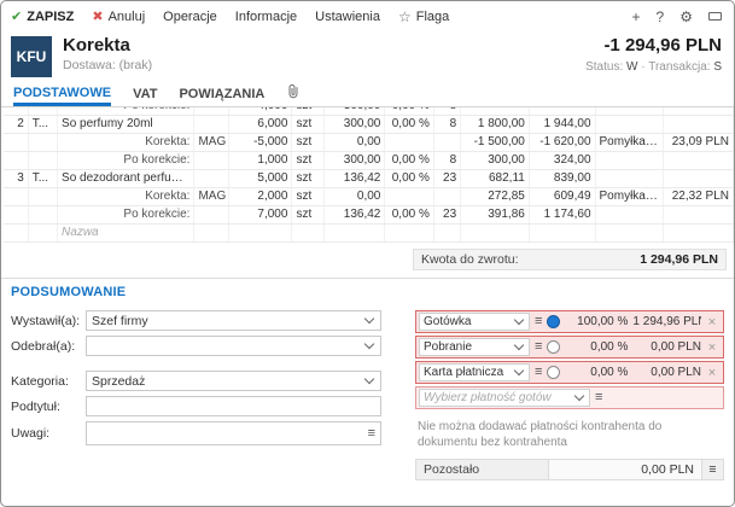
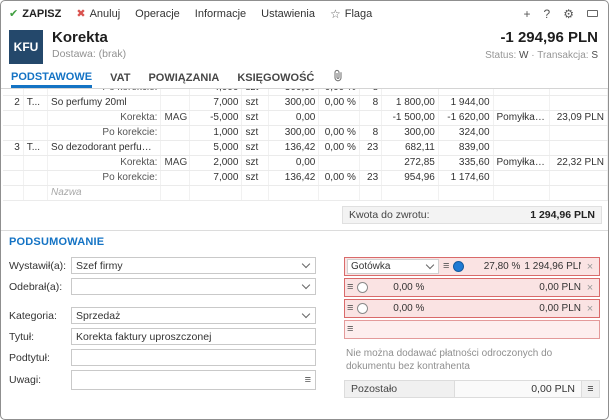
  ✔
  ZAPISZ
  ✖
  Anuluj
  Operacje
  Informacje
  Ustawienia
  ☆
  Flaga
  +
  ?
  ⚙
  KFU
  Korekta
  Dostawa: (brak)
  -1 294,96 PLN
  Status: W · Transakcja: S
  PODSTAWOWE
  VAT
  POWIĄZANIA
+ KSIĘGOWOŚĆ
- 2	T...	So perfumy 20ml		6,000	szt	300,00	0,00 %	8	1 800,00	1 944,00
+ 2	T...	So perfumy 20ml		7,000	szt	300,00	0,00 %	8	1 800,00	1 944,00
  		Korekta:	MAG	-5,000	szt	0,00			-1 500,00	-1 620,00	Pomyłka w i	23,09 PLN
  		Po korekcie:		1,000	szt	300,00	0,00 %	8	300,00	324,00
  3	T...	So dezodorant perfumow		5,000	szt	136,42	0,00 %	23	682,11	839,00
- 		Korekta:	MAG	2,000	szt	0,00			272,85	609,49	Pomyłka w i	22,32 PLN
+ 		Korekta:	MAG	2,000	szt	0,00			272,85	335,60	Pomyłka w i	22,32 PLN
- 		Po korekcie:		7,000	szt	136,42	0,00 %	23	391,86	1 174,60
+ 		Po korekcie:		7,000	szt	136,42	0,00 %	23	954,96	1 174,60
  		Nazwa
  Kwota do zwrotu:
  1 294,96 PLN
  PODSUMOWANIE
  Wystawił(a):
  Szef firmy
  Odebrał(a):
  Kategoria:
  Sprzedaż
+ Tytuł:
+ Korekta faktury uproszczonej
  Podtytuł:
  Uwagi:
  ≡
  Gotówka
  ≡
- 100,00 %
+ 27,80 %
  1 294,96 PL
  ×
- Pobranie
  ≡
  0,00 %
  0,00 PLN
  ×
- Karta płatnicza
  ≡
  0,00 %
  0,00 PLN
  ×
- Wybierz płatność gotów
  ≡
- Nie można dodawać płatności kontrahenta do dokumentu bez kontrahenta
+ Nie można dodawać płatności odroczonych do dokumentu bez kontrahenta
  Pozostało
  0,00 PLN
  ≡
